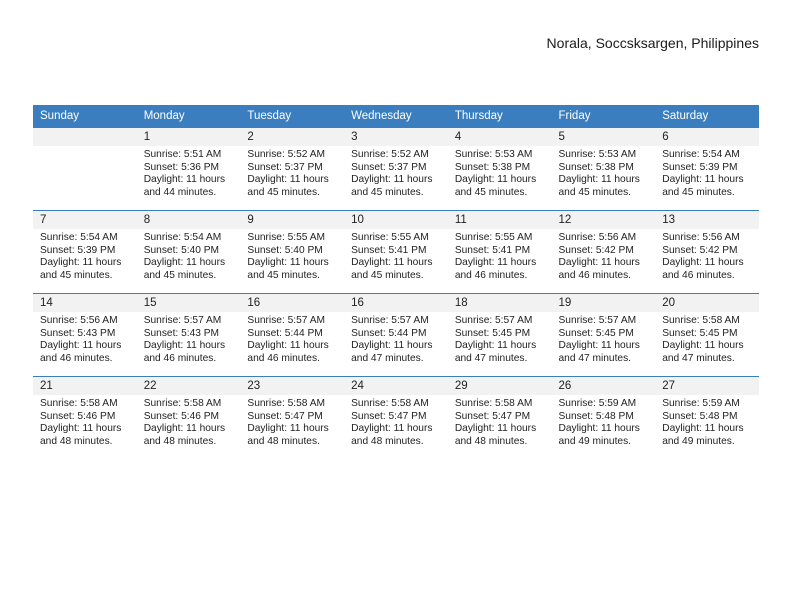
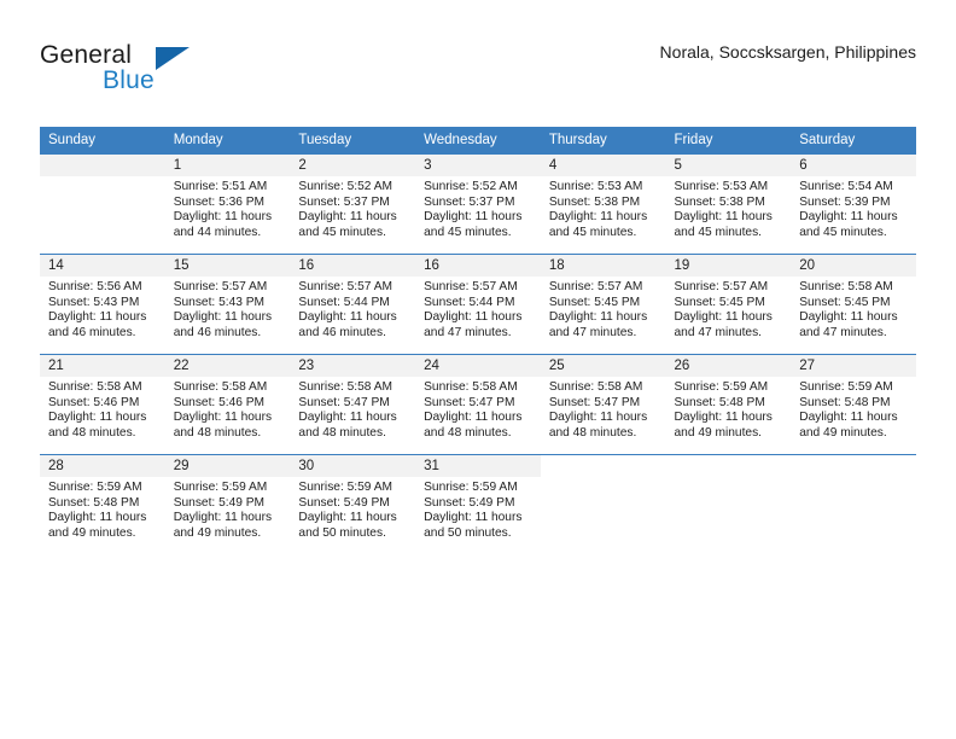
+ General
+ Blue
  Norala, Soccsksargen, Philippines
  Sunday	Monday	Tuesday	Wednesday	Thursday	Friday	Saturday
  	1Sunrise: 5:51 AMSunset: 5:36 PMDaylight: 11 hoursand 44 minutes.	2Sunrise: 5:52 AMSunset: 5:37 PMDaylight: 11 hoursand 45 minutes.	3Sunrise: 5:52 AMSunset: 5:37 PMDaylight: 11 hoursand 45 minutes.	4Sunrise: 5:53 AMSunset: 5:38 PMDaylight: 11 hoursand 45 minutes.	5Sunrise: 5:53 AMSunset: 5:38 PMDaylight: 11 hoursand 45 minutes.	6Sunrise: 5:54 AMSunset: 5:39 PMDaylight: 11 hoursand 45 minutes.
- 7Sunrise: 5:54 AMSunset: 5:39 PMDaylight: 11 hoursand 45 minutes.	8Sunrise: 5:54 AMSunset: 5:40 PMDaylight: 11 hoursand 45 minutes.	9Sunrise: 5:55 AMSunset: 5:40 PMDaylight: 11 hoursand 45 minutes.	10Sunrise: 5:55 AMSunset: 5:41 PMDaylight: 11 hoursand 45 minutes.	11Sunrise: 5:55 AMSunset: 5:41 PMDaylight: 11 hoursand 46 minutes.	12Sunrise: 5:56 AMSunset: 5:42 PMDaylight: 11 hoursand 46 minutes.	13Sunrise: 5:56 AMSunset: 5:42 PMDaylight: 11 hoursand 46 minutes.
  14Sunrise: 5:56 AMSunset: 5:43 PMDaylight: 11 hoursand 46 minutes.	15Sunrise: 5:57 AMSunset: 5:43 PMDaylight: 11 hoursand 46 minutes.	16Sunrise: 5:57 AMSunset: 5:44 PMDaylight: 11 hoursand 46 minutes.	16Sunrise: 5:57 AMSunset: 5:44 PMDaylight: 11 hoursand 47 minutes.	18Sunrise: 5:57 AMSunset: 5:45 PMDaylight: 11 hoursand 47 minutes.	19Sunrise: 5:57 AMSunset: 5:45 PMDaylight: 11 hoursand 47 minutes.	20Sunrise: 5:58 AMSunset: 5:45 PMDaylight: 11 hoursand 47 minutes.
- 21Sunrise: 5:58 AMSunset: 5:46 PMDaylight: 11 hoursand 48 minutes.	22Sunrise: 5:58 AMSunset: 5:46 PMDaylight: 11 hoursand 48 minutes.	23Sunrise: 5:58 AMSunset: 5:47 PMDaylight: 11 hoursand 48 minutes.	24Sunrise: 5:58 AMSunset: 5:47 PMDaylight: 11 hoursand 48 minutes.	29Sunrise: 5:58 AMSunset: 5:47 PMDaylight: 11 hoursand 48 minutes.	26Sunrise: 5:59 AMSunset: 5:48 PMDaylight: 11 hoursand 49 minutes.	27Sunrise: 5:59 AMSunset: 5:48 PMDaylight: 11 hoursand 49 minutes.
+ 21Sunrise: 5:58 AMSunset: 5:46 PMDaylight: 11 hoursand 48 minutes.	22Sunrise: 5:58 AMSunset: 5:46 PMDaylight: 11 hoursand 48 minutes.	23Sunrise: 5:58 AMSunset: 5:47 PMDaylight: 11 hoursand 48 minutes.	24Sunrise: 5:58 AMSunset: 5:47 PMDaylight: 11 hoursand 48 minutes.	25Sunrise: 5:58 AMSunset: 5:47 PMDaylight: 11 hoursand 48 minutes.	26Sunrise: 5:59 AMSunset: 5:48 PMDaylight: 11 hoursand 49 minutes.	27Sunrise: 5:59 AMSunset: 5:48 PMDaylight: 11 hoursand 49 minutes.
+ 28Sunrise: 5:59 AMSunset: 5:48 PMDaylight: 11 hoursand 49 minutes.	29Sunrise: 5:59 AMSunset: 5:49 PMDaylight: 11 hoursand 49 minutes.	30Sunrise: 5:59 AMSunset: 5:49 PMDaylight: 11 hoursand 50 minutes.	31Sunrise: 5:59 AMSunset: 5:49 PMDaylight: 11 hoursand 50 minutes.
